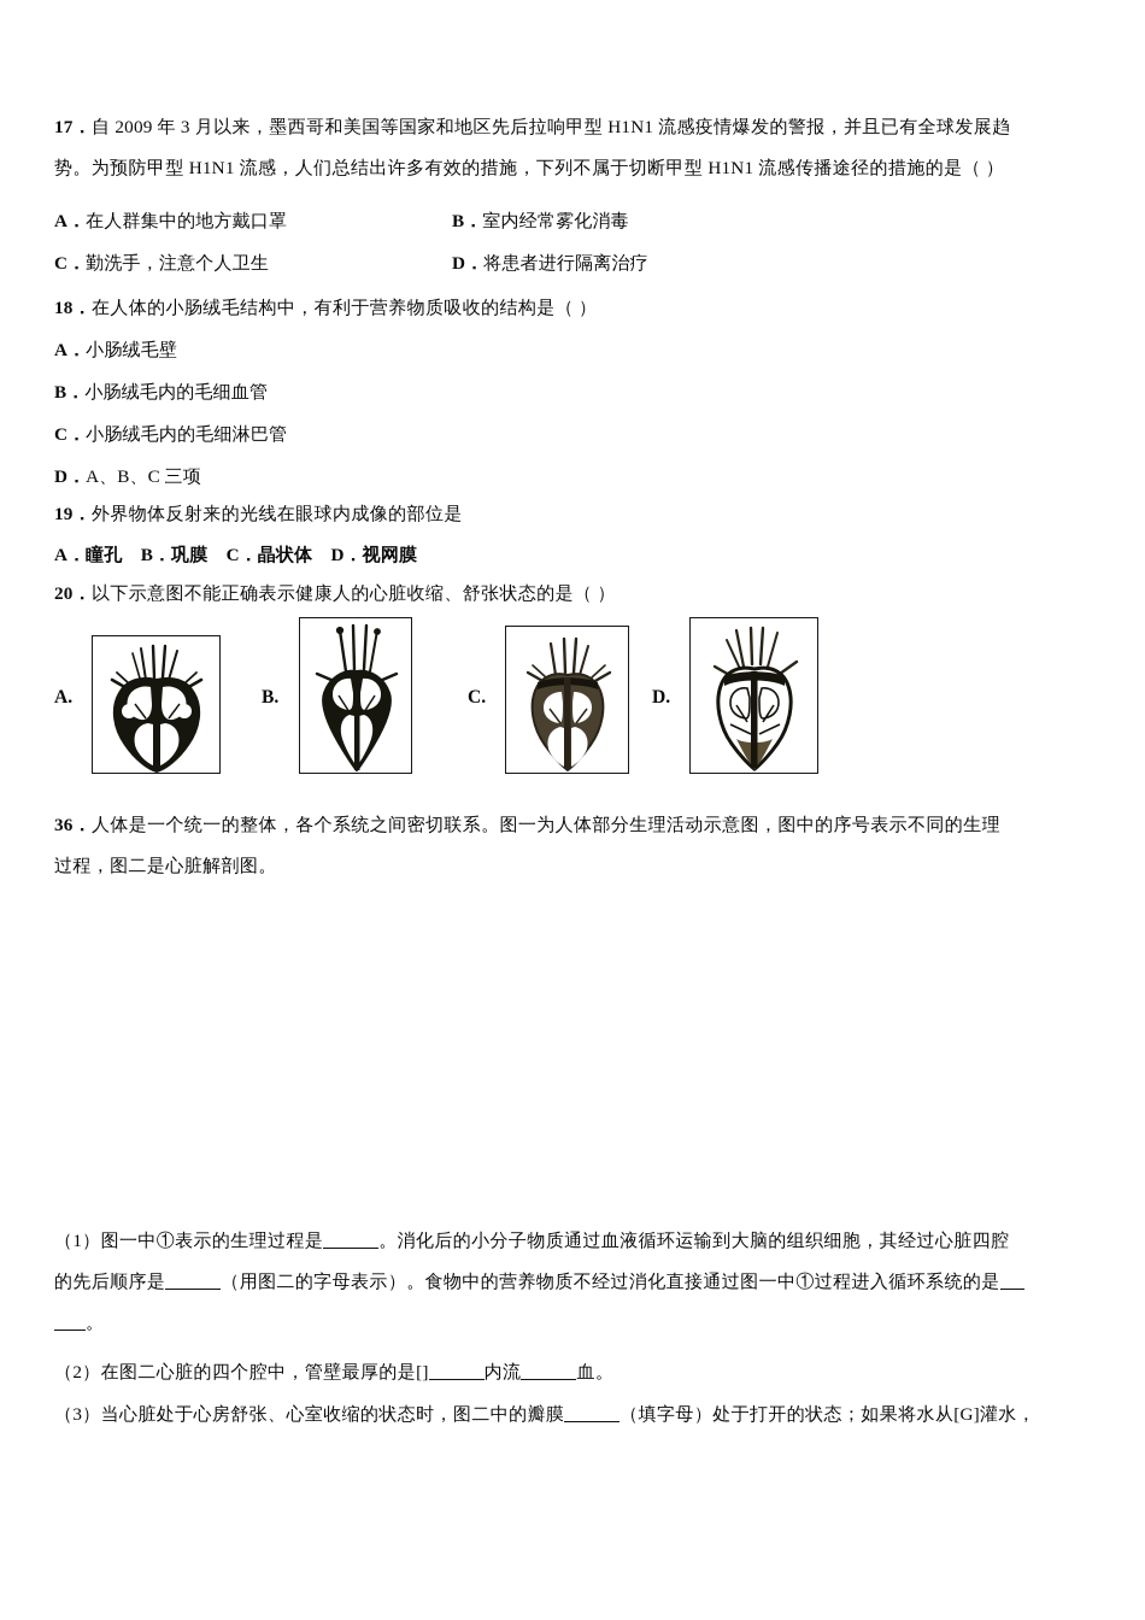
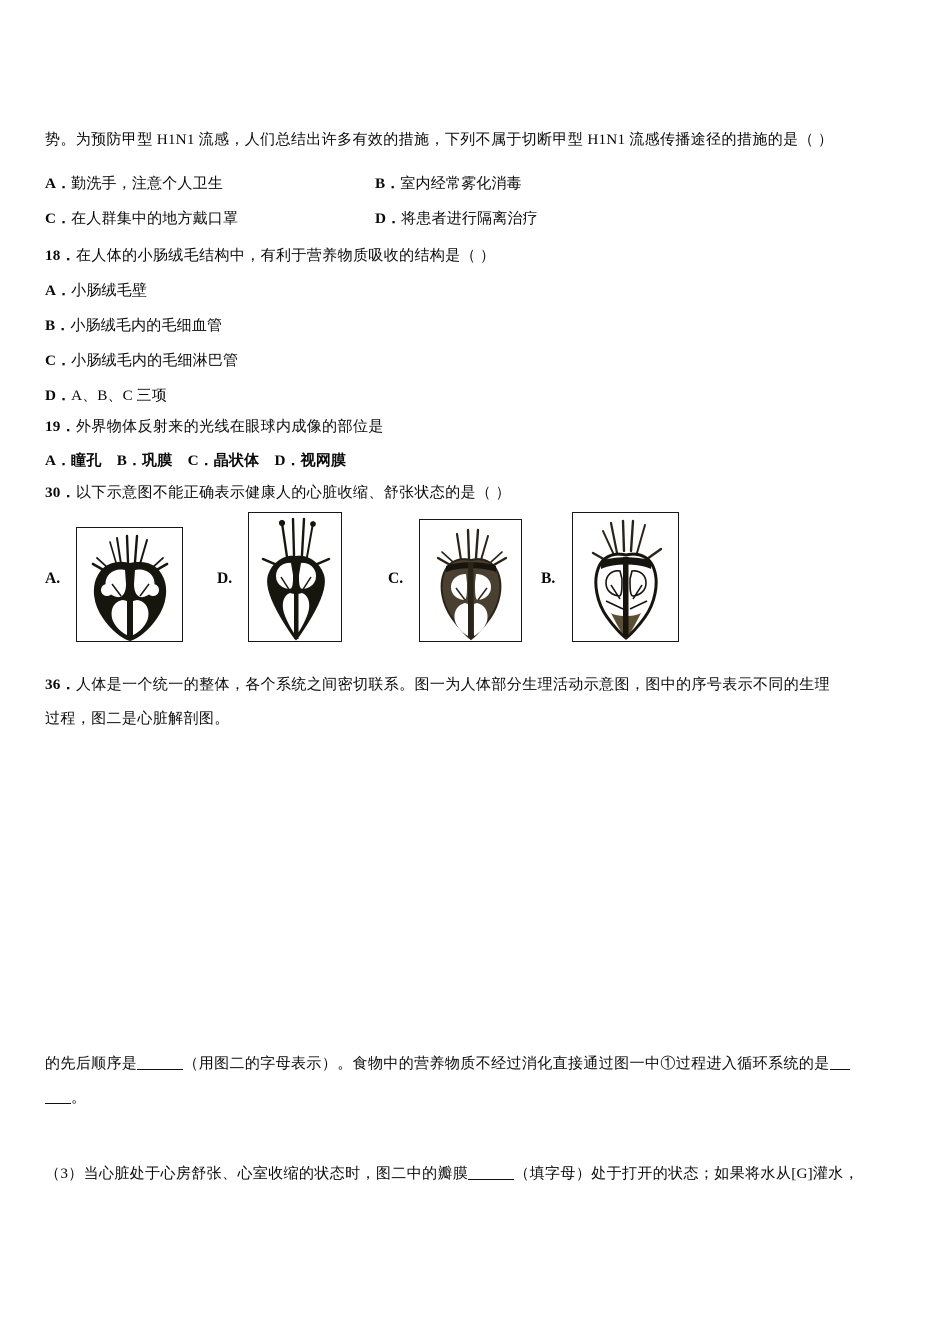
- 17．自 2009 年 3 月以来，墨西哥和美国等国家和地区先后拉响甲型 H1N1 流感疫情爆发的警报，并且已有全球发展趋
  势。为预防甲型 H1N1 流感，人们总结出许多有效的措施，下列不属于切断甲型 H1N1 流感传播途径的措施的是（ ）
- A．在人群集中的地方戴口罩
+ A．勤洗手，注意个人卫生
  B．室内经常雾化消毒
- C．勤洗手，注意个人卫生
+ C．在人群集中的地方戴口罩
  D．将患者进行隔离治疗
  18．在人体的小肠绒毛结构中，有利于营养物质吸收的结构是（ ）
  A．小肠绒毛壁
  B．小肠绒毛内的毛细血管
  C．小肠绒毛内的毛细淋巴管
  D．A、B、C 三项
  19．外界物体反射来的光线在眼球内成像的部位是
  A．瞳孔 B．巩膜 C．晶状体 D．视网膜
- 20．以下示意图不能正确表示健康人的心脏收缩、舒张状态的是（ ）
+ 30．以下示意图不能正确表示健康人的心脏收缩、舒张状态的是（ ）
  A.
- B.
+ D.
  C.
- D.
+ B.
  36．人体是一个统一的整体，各个系统之间密切联系。图一为人体部分生理活动示意图，图中的序号表示不同的生理
  过程，图二是心脏解剖图。
- （1）图一中①表示的生理过程是 。消化后的小分子物质通过血液循环运输到大脑的组织细胞，其经过心脏四腔
  的先后顺序是 （用图二的字母表示）。食物中的营养物质不经过消化直接通过图一中①过程进入循环系统的是
  。
- （2）在图二心脏的四个腔中，管壁最厚的是[] 内流 血。
  （3）当心脏处于心房舒张、心室收缩的状态时，图二中的瓣膜 （填字母）处于打开的状态；如果将水从[G]灌水，
